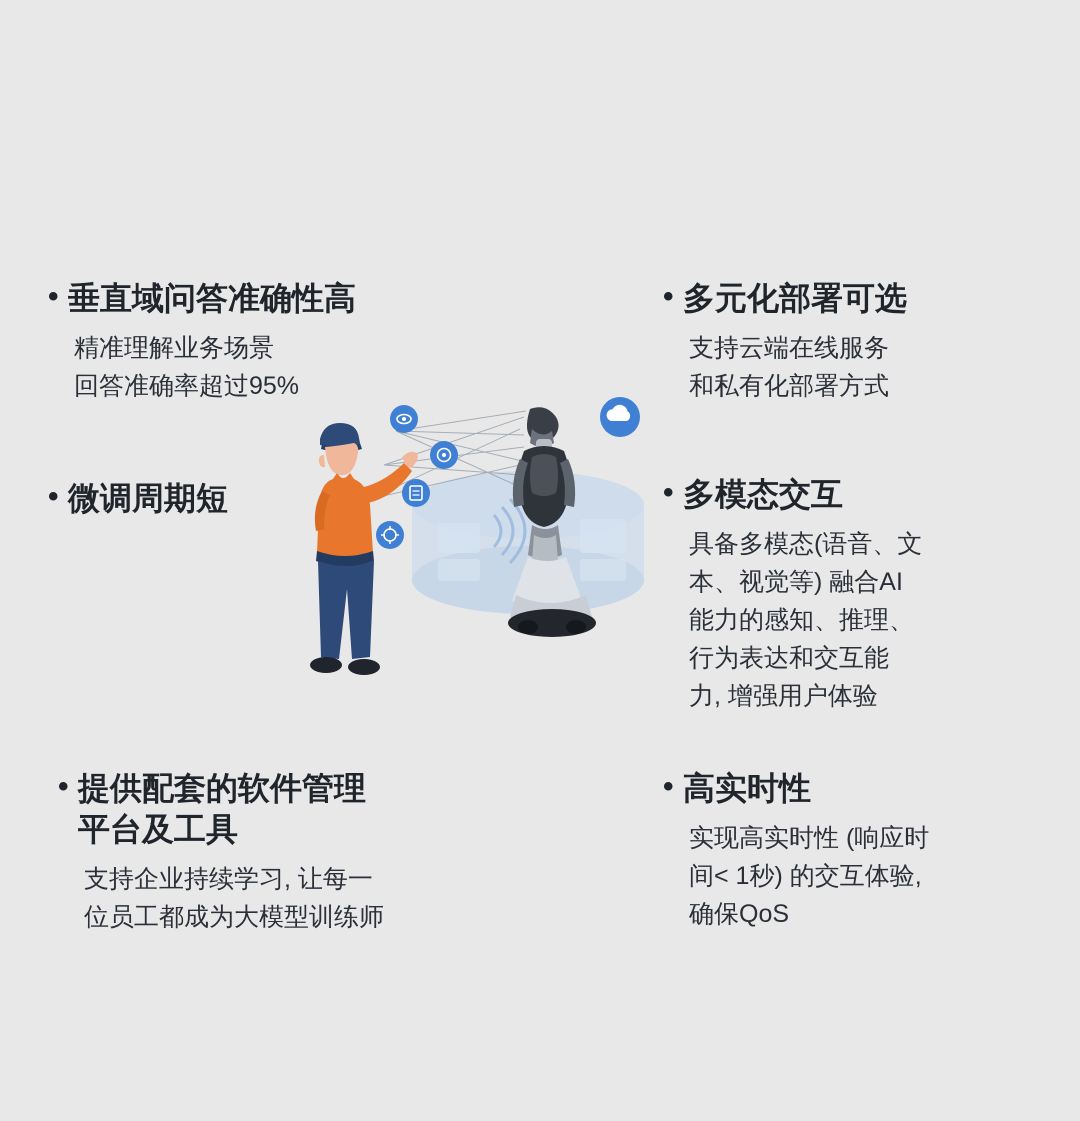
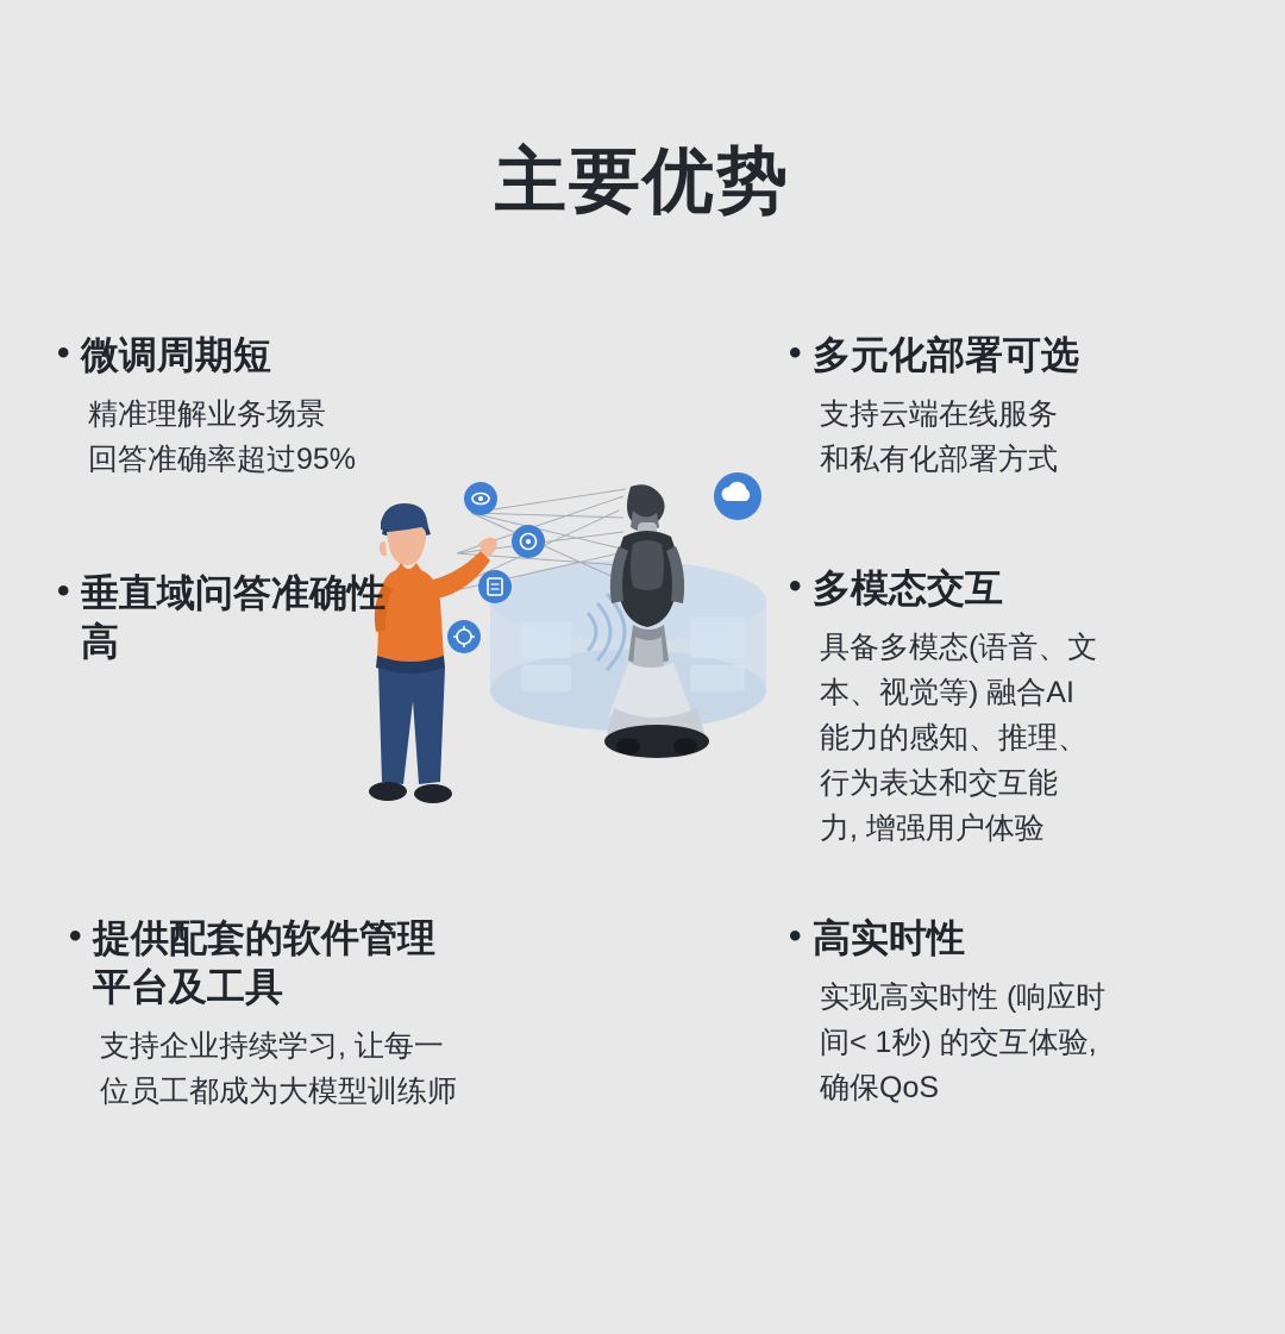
+ 主要优势
  •
- 垂直域问答准确性高
+ 微调周期短
  精准理解业务场景
  回答准确率超过95%
  •
- 微调周期短
+ 垂直域问答准确性高
  •
  提供配套的软件管理
  平台及工具
  支持企业持续学习, 让每一
  位员工都成为大模型训练师
  •
  多元化部署可选
  支持云端在线服务
  和私有化部署方式
  •
  多模态交互
  具备多模态(语音、文
  本、视觉等) 融合AI
  能力的感知、推理、
  行为表达和交互能
  力, 增强用户体验
  •
  高实时性
  实现高实时性 (响应时
  间< 1秒) 的交互体验,
  确保QoS
